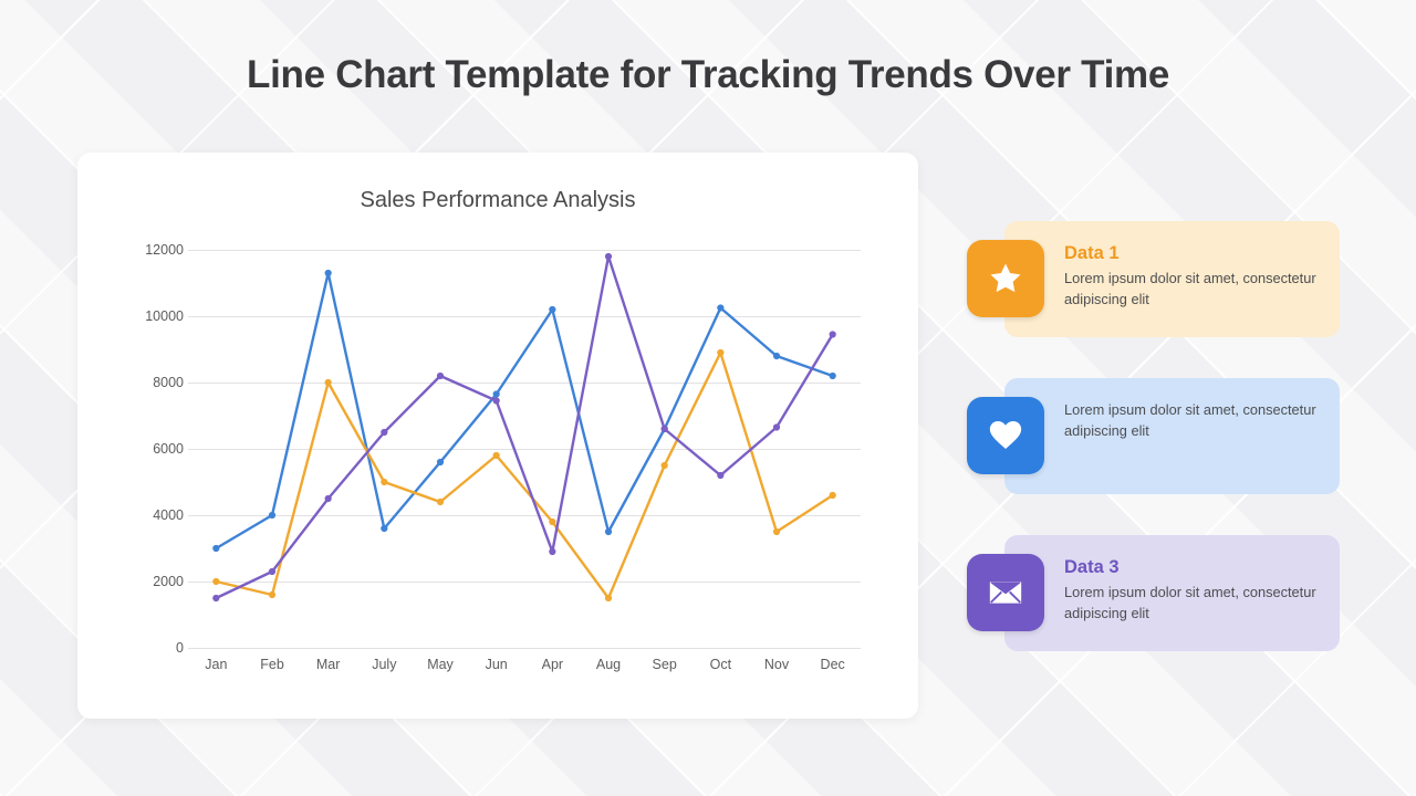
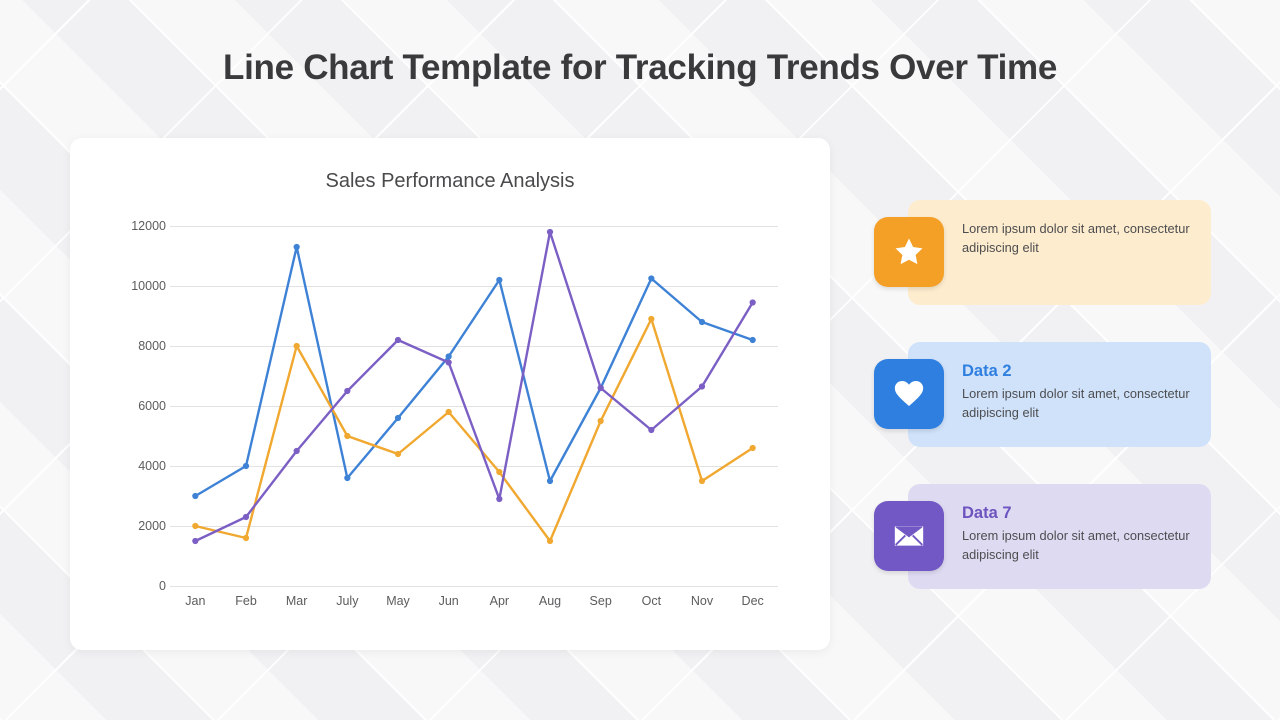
  Line Chart Template for Tracking Trends Over Time
  Sales Performance Analysis
  0
  2000
  4000
  6000
  8000
  10000
  12000
  Jan
  Feb
  Mar
  July
  May
  Jun
  Apr
  Aug
  Sep
  Oct
  Nov
  Dec
- Data 1
  Lorem ipsum dolor sit amet, consectetur adipiscing elit
+ Data 2
  Lorem ipsum dolor sit amet, consectetur adipiscing elit
- Data 3
+ Data 7
  Lorem ipsum dolor sit amet, consectetur adipiscing elit
